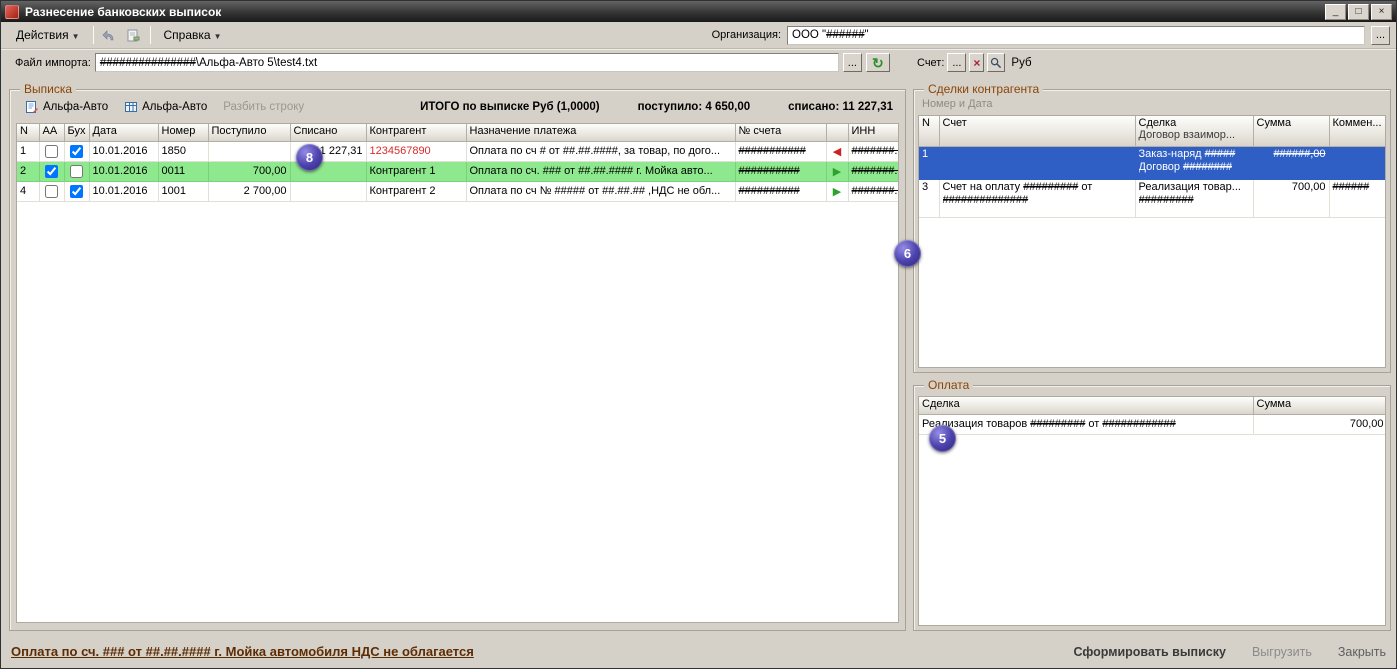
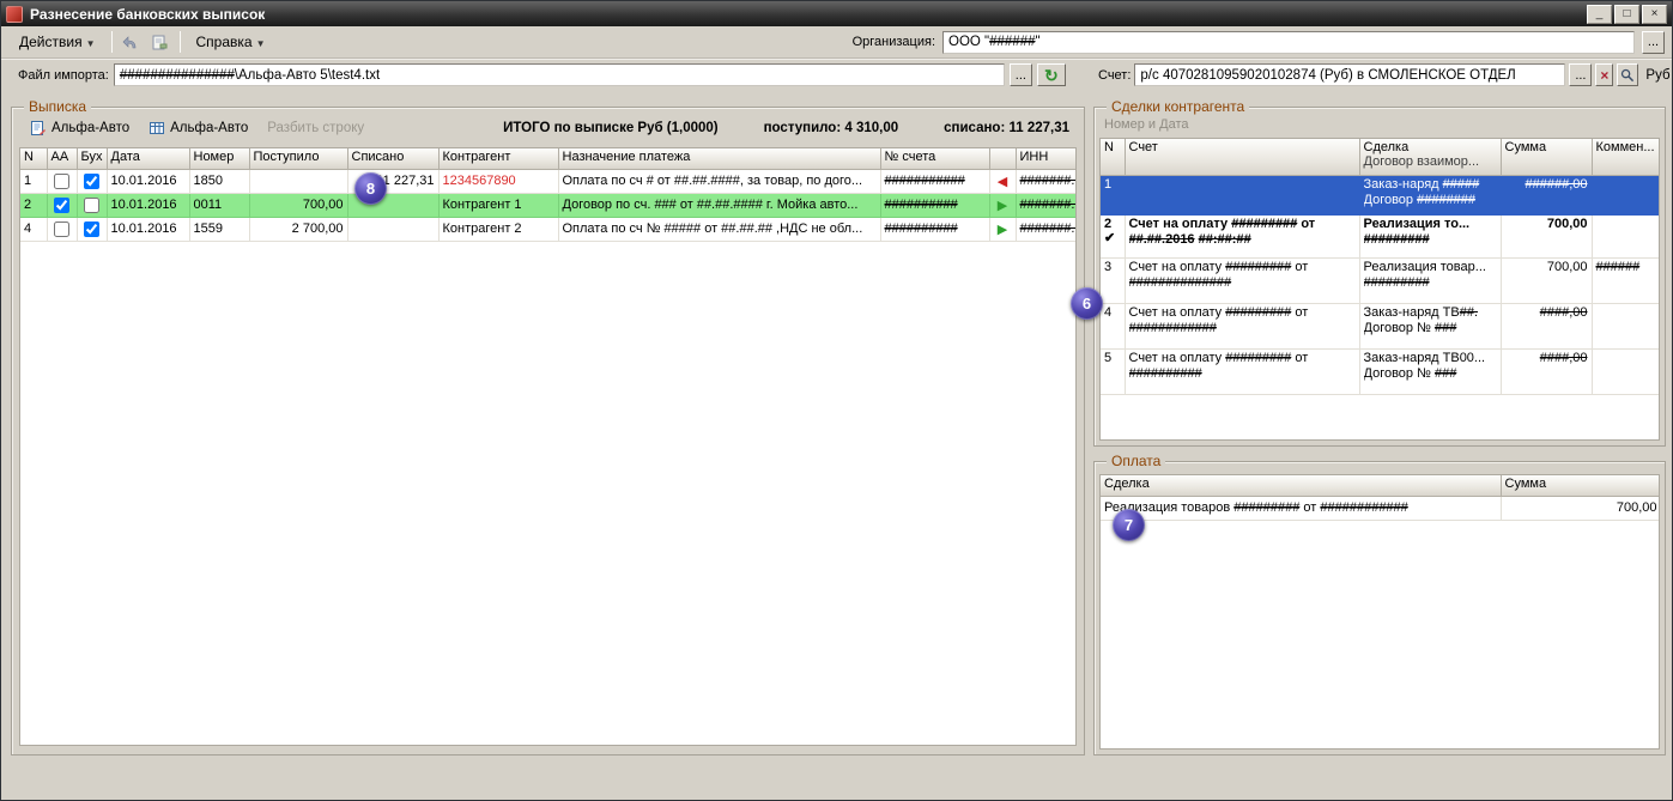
  Разнесение банковских выписок
  _
  □
  ×
  Действия ▼
  Справка ▼
  Организация:
  ООО "
  ######
  "
  ...
  Файл импорта:
  ###############
  \Альфа-Авто 5\test4.txt
  ...
  ↻
  Счет:
+ р/с 40702810959020102874 (Руб) в СМОЛЕНСКОЕ ОТДЕЛ
  ...
  ×
  Руб
  Выписка
  Альфа-Авто
  Альфа-Авто
  Разбить строку
  ИТОГО по выписке Руб (1,0000)
- поступило: 4 650,00
+ поступило: 4 310,00
  списано: 11 227,31
  N	АА	Бух	Дата	Номер	Поступило	Списано	Контрагент	Назначение платежа	№ счета		ИНН
  1			10.01.2016	1850		1 227,31	1234567890	Оплата по сч # от ##.##.####, за товар, по дого...	###########	◀	#######.
- 2			10.01.2016	0011	700,00		Контрагент 1	Оплата по сч. ### от ##.##.#### г. Мойка авто...	##########	▶	#######.
+ 2			10.01.2016	0011	700,00		Контрагент 1	Договор по сч. ### от ##.##.#### г. Мойка авто...	##########	▶	#######.
- 4			10.01.2016	1001	2 700,00		Контрагент 2	Оплата по сч № ##### от ##.##.## ,НДС не обл...	##########	▶	#######.
+ 4			10.01.2016	1559	2 700,00		Контрагент 2	Оплата по сч № ##### от ##.##.## ,НДС не обл...	##########	▶	#######.
  Сделки контрагента
  Номер и Дата
  N	Счет	Сделка Договор взаимор...	Сумма	Коммен...
  1		Заказ-наряд ##### Договор ########	######,00
+ 2 ✔	Счет на оплату ######### от ##.##.2016 ##:##:##	Реализация то... #########	700,00
  3	Счет на оплату ######### от ##############	Реализация товар... #########	700,00	######
+ 4	Счет на оплату ######### от ############	Заказ-наряд ТВ##. Договор № ###	####,00
+ 5	Счет на оплату ######### от ##########	Заказ-наряд ТВ00... Договор № ###	####,00
  Оплата
  Сделка	Сумма
  Реализация товаров ######### от ############	700,00
- Оплата по сч. ### от ##.##.#### г. Мойка автомобиля НДС не облагается
- Сформировать выписку
- Выгрузить
- Закрыть
  8
  6
- 5
+ 7
